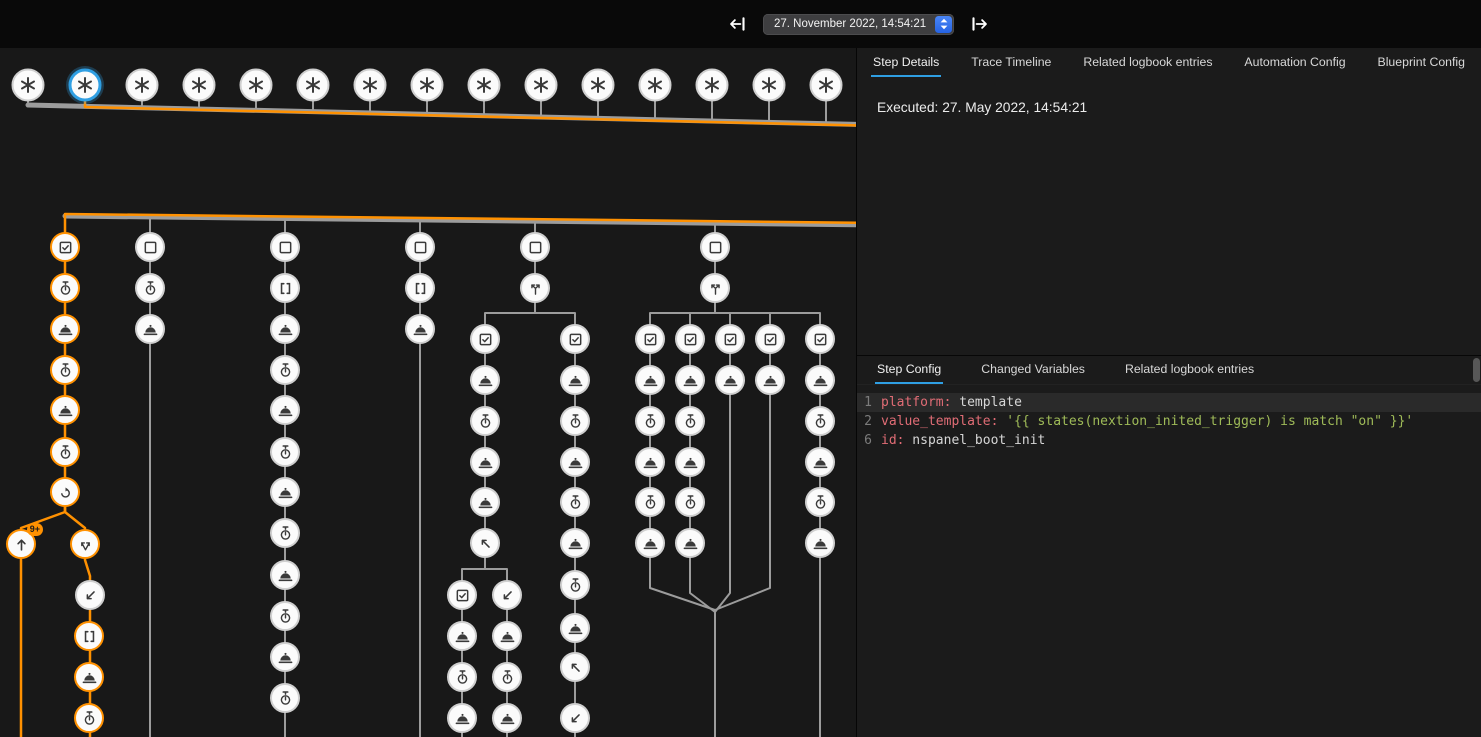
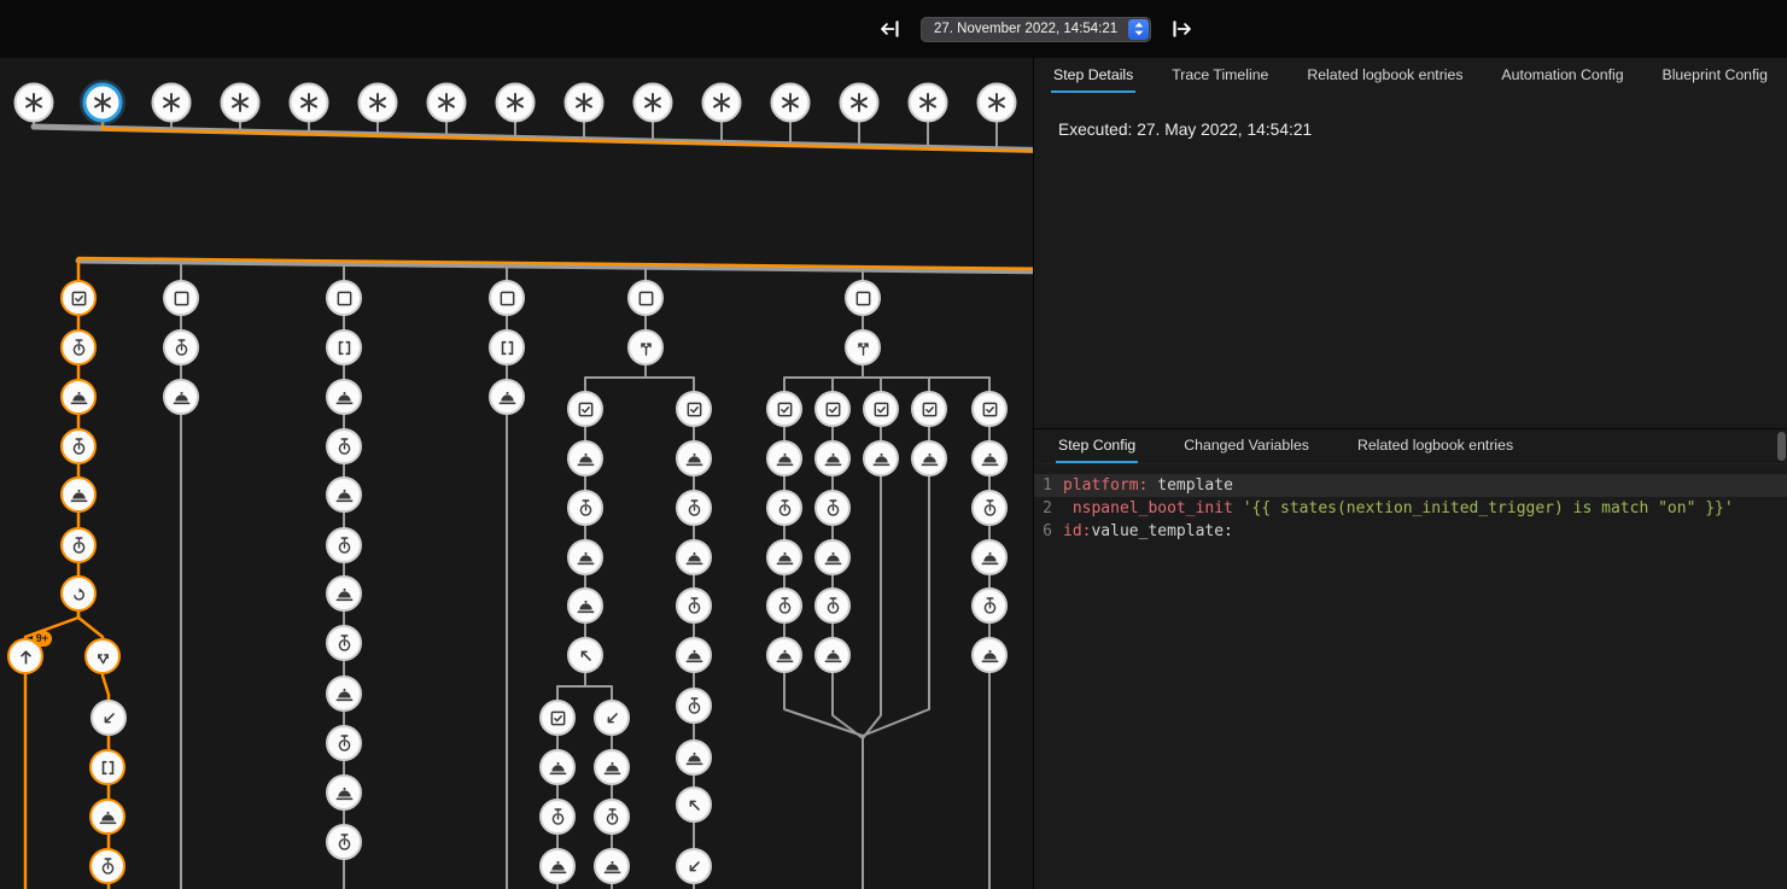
  27. November 2022, 14:54:21
  9+
  Step Details
  Trace Timeline
  Related logbook entries
  Automation Config
  Blueprint Config
  Executed: 27. May 2022, 14:54:21
  Step Config
  Changed Variables
  Related logbook entries
  1
  platform: template
  2
- value_template: '{{ states(nextion_inited_trigger) is match "on" }}'
+ nspanel_boot_init '{{ states(nextion_inited_trigger) is match "on" }}'
  6
- id: nspanel_boot_init
+ id:value_template:
